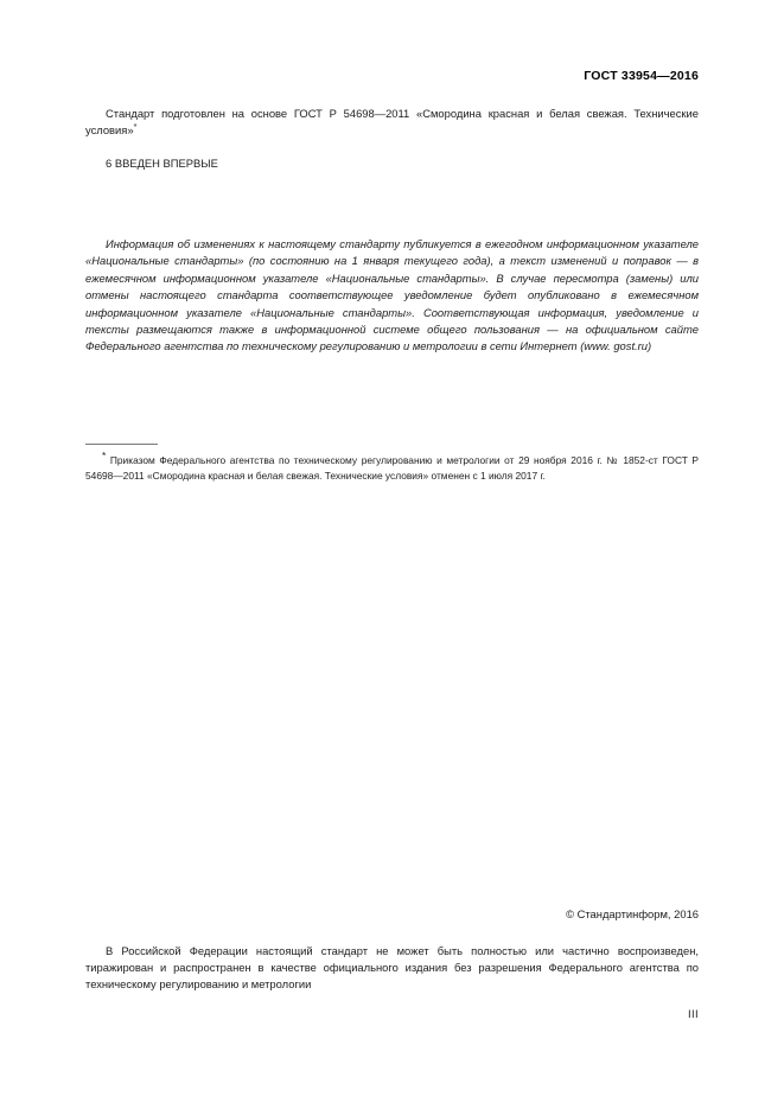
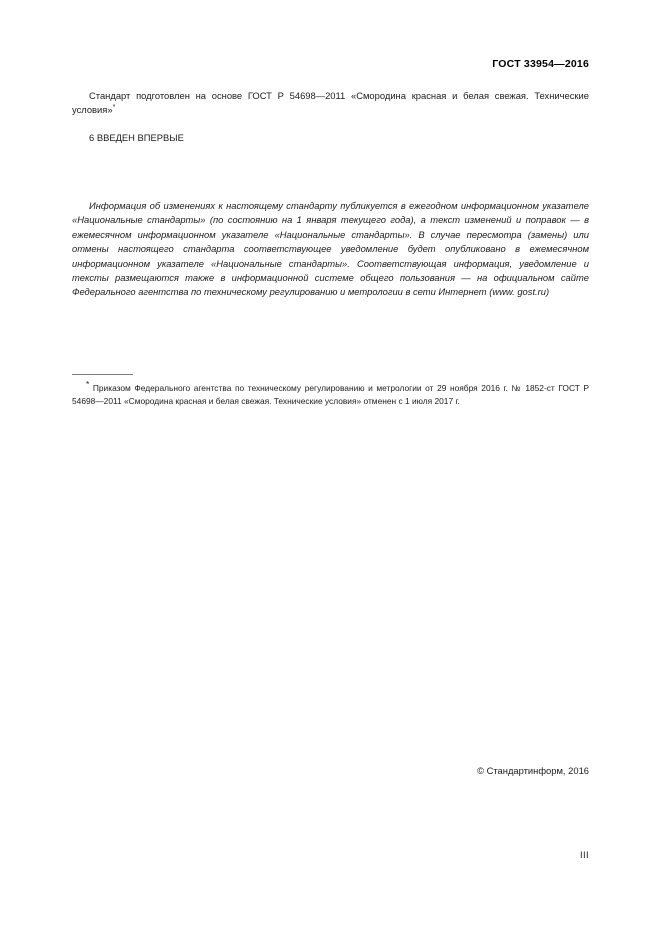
  ГОСТ 33954—2016
  Стандарт подготовлен на основе ГОСТ Р 54698—2011 «Смородина красная и белая свежая. Технические условия»*
  6 ВВЕДЕН ВПЕРВЫЕ
  Информация об изменениях к настоящему стандарту публикуется в ежегодном информационном указателе «Национальные стандарты» (по состоянию на 1 января текущего года), а текст изменений и поправок — в ежемесячном информационном указателе «Национальные стандарты». В случае пересмотра (замены) или отмены настоящего стандарта соответствующее уведомление будет опубликовано в ежемесячном информационном указателе «Национальные стандарты». Соответствующая информация, уведомление и тексты размещаются также в информационной системе общего пользования — на официальном сайте Федерального агентства по техническому регулированию и метрологии в сети Интернет (www. gost.ru)
  * Приказом Федерального агентства по техническому регулированию и метрологии от 29 ноября 2016 г. № 1852-ст ГОСТ Р 54698—2011 «Смородина красная и белая свежая. Технические условия» отменен с 1 июля 2017 г.
  © Стандартинформ, 2016
- В Российской Федерации настоящий стандарт не может быть полностью или частично воспроизведен, тиражирован и распространен в качестве официального издания без разрешения Федерального агентства по техническому регулированию и метрологии
  III
